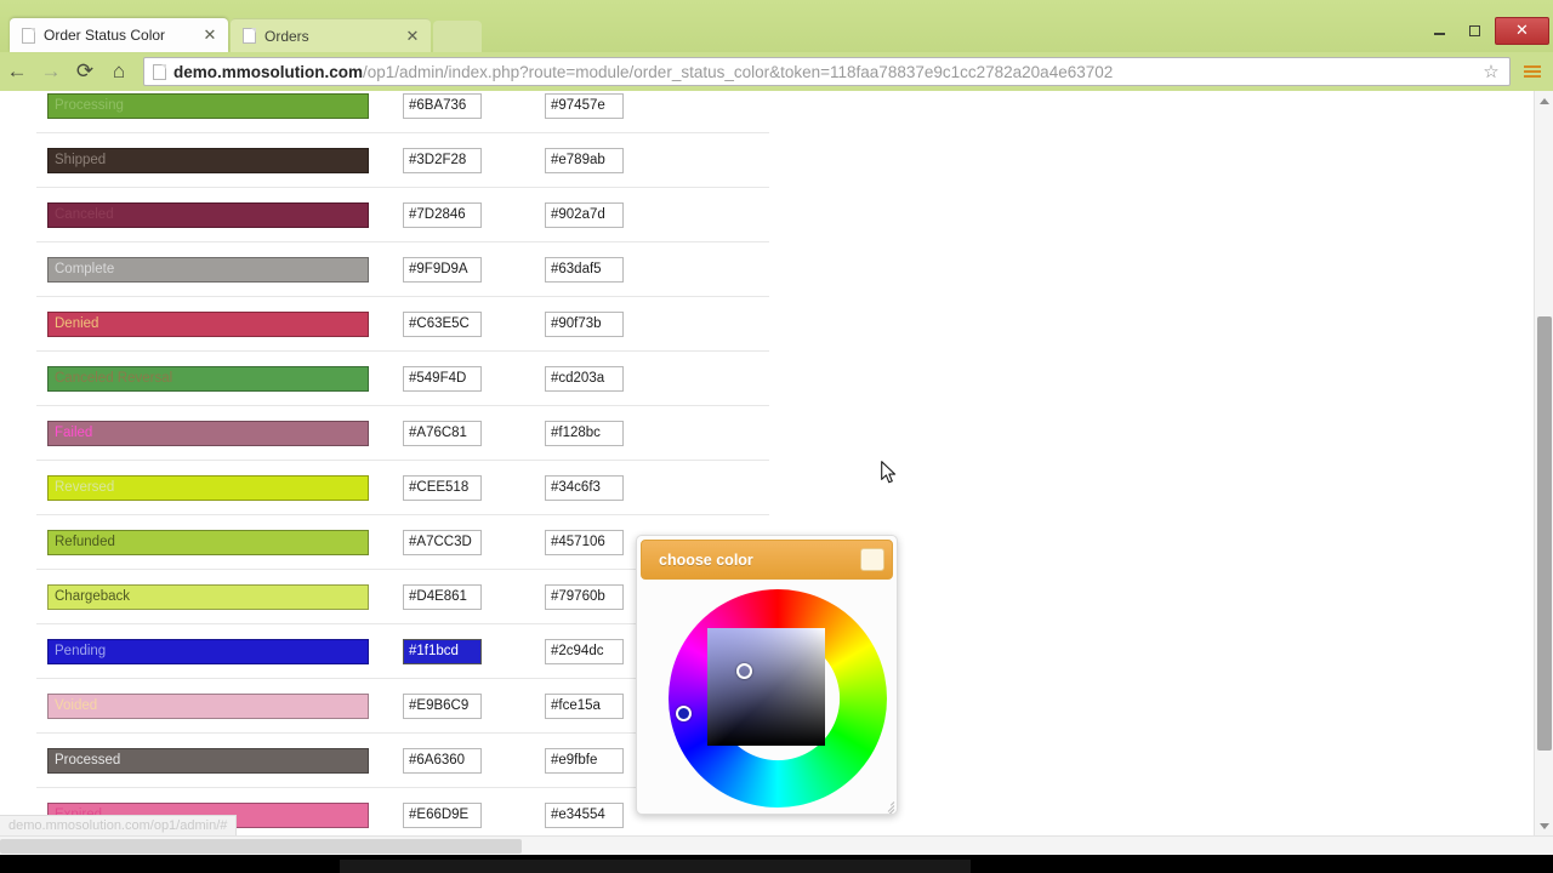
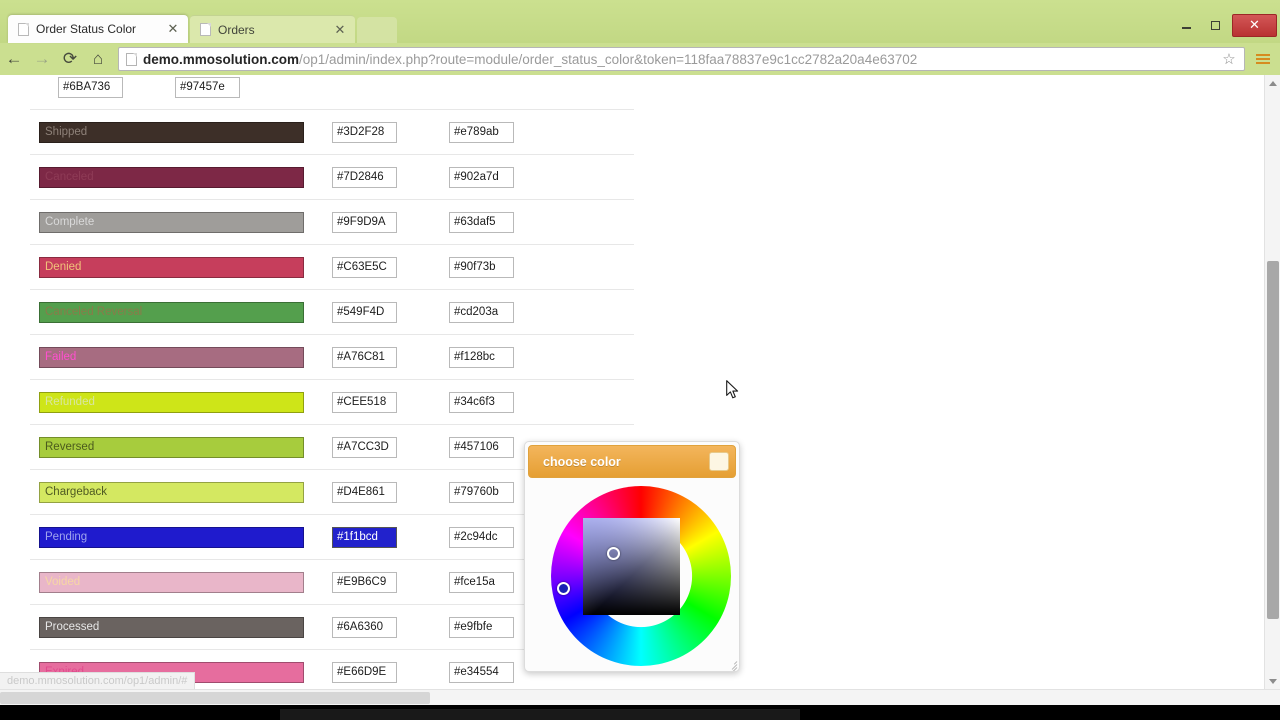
  Order Status Color
  ✕
  Orders
  ✕
  ✕
  ←
  →
  ⟳
  ⌂
  demo.mmosolution.com/op1/admin/index.php?route=module/order_status_color&token=118faa78837e9c1cc2782a20a4e63702
  ☆
- Processing
  #6BA736
  #97457e
  Shipped
  #3D2F28
  #e789ab
  #7D2846
  #902a7d
  Complete
  #9F9D9A
  #63daf5
  Denied
  #C63E5C
  #90f73b
  Canceled Reversal
  #549F4D
  #cd203a
  Failed
  #A76C81
  #f128bc
- Reversed
+ Refunded
  #CEE518
  #34c6f3
- Refunded
+ Reversed
  #A7CC3D
  #457106
  Chargeback
  #D4E861
  #79760b
  Pending
  #1f1bcd
  #2c94dc
  Voided
  #E9B6C9
  #fce15a
  Processed
  #6A6360
  #e9fbfe
  #E66D9E
  #e34554
  choose color
  demo.mmosolution.com/op1/admin/#
